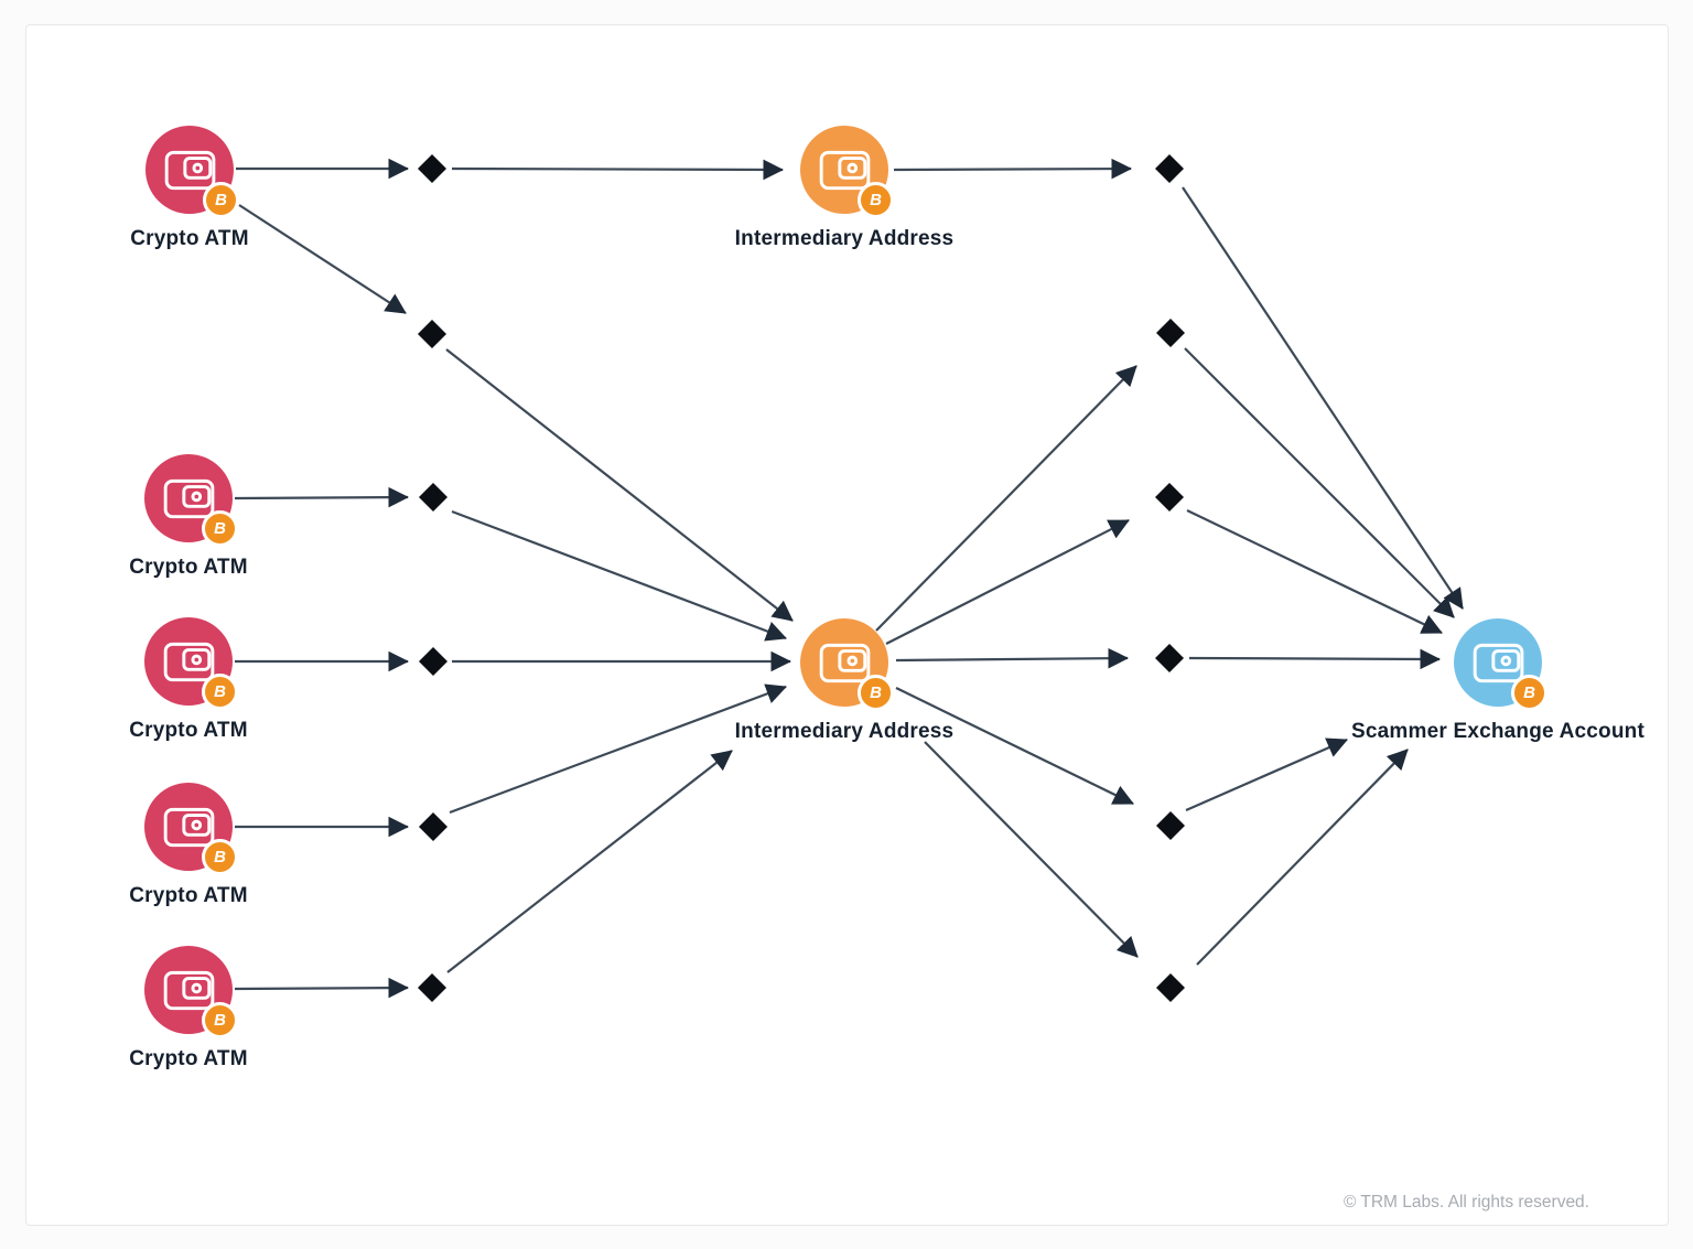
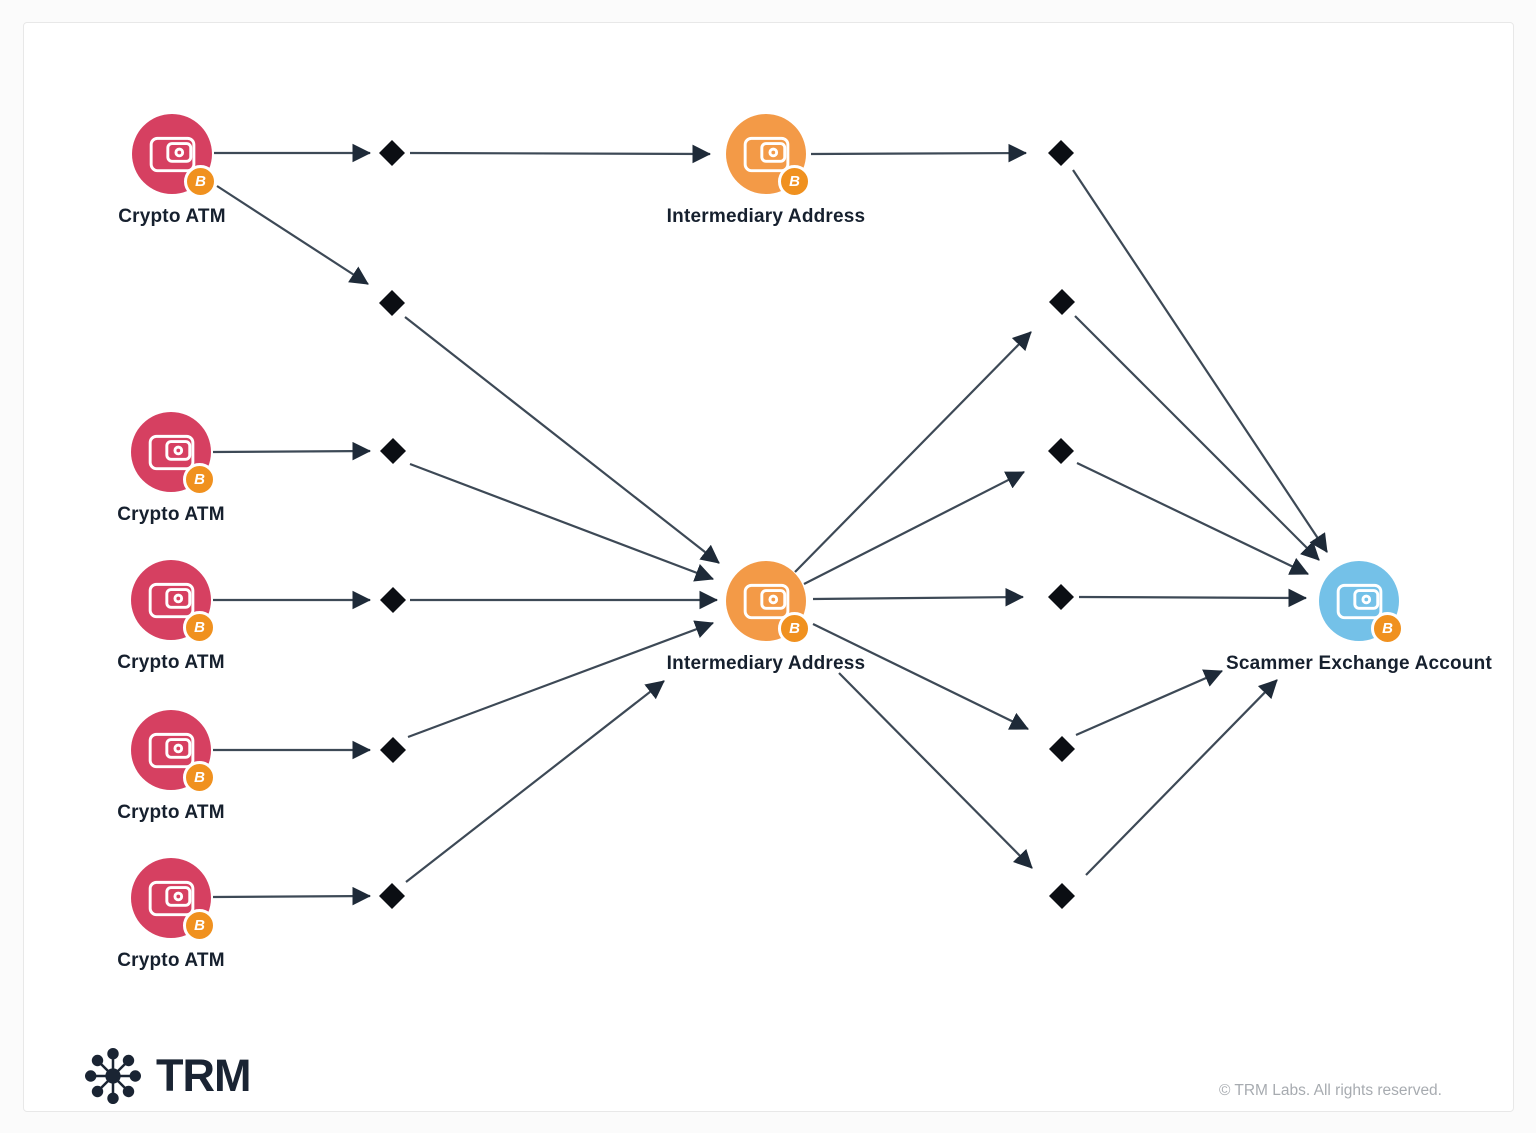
  B
  Crypto ATM
  B
  Crypto ATM
  B
  Crypto ATM
  B
  Crypto ATM
  B
  Crypto ATM
  B
  Intermediary Address
  B
  Intermediary Address
  B
  Scammer Exchange Account
+ TRM
  © TRM Labs. All rights reserved.
